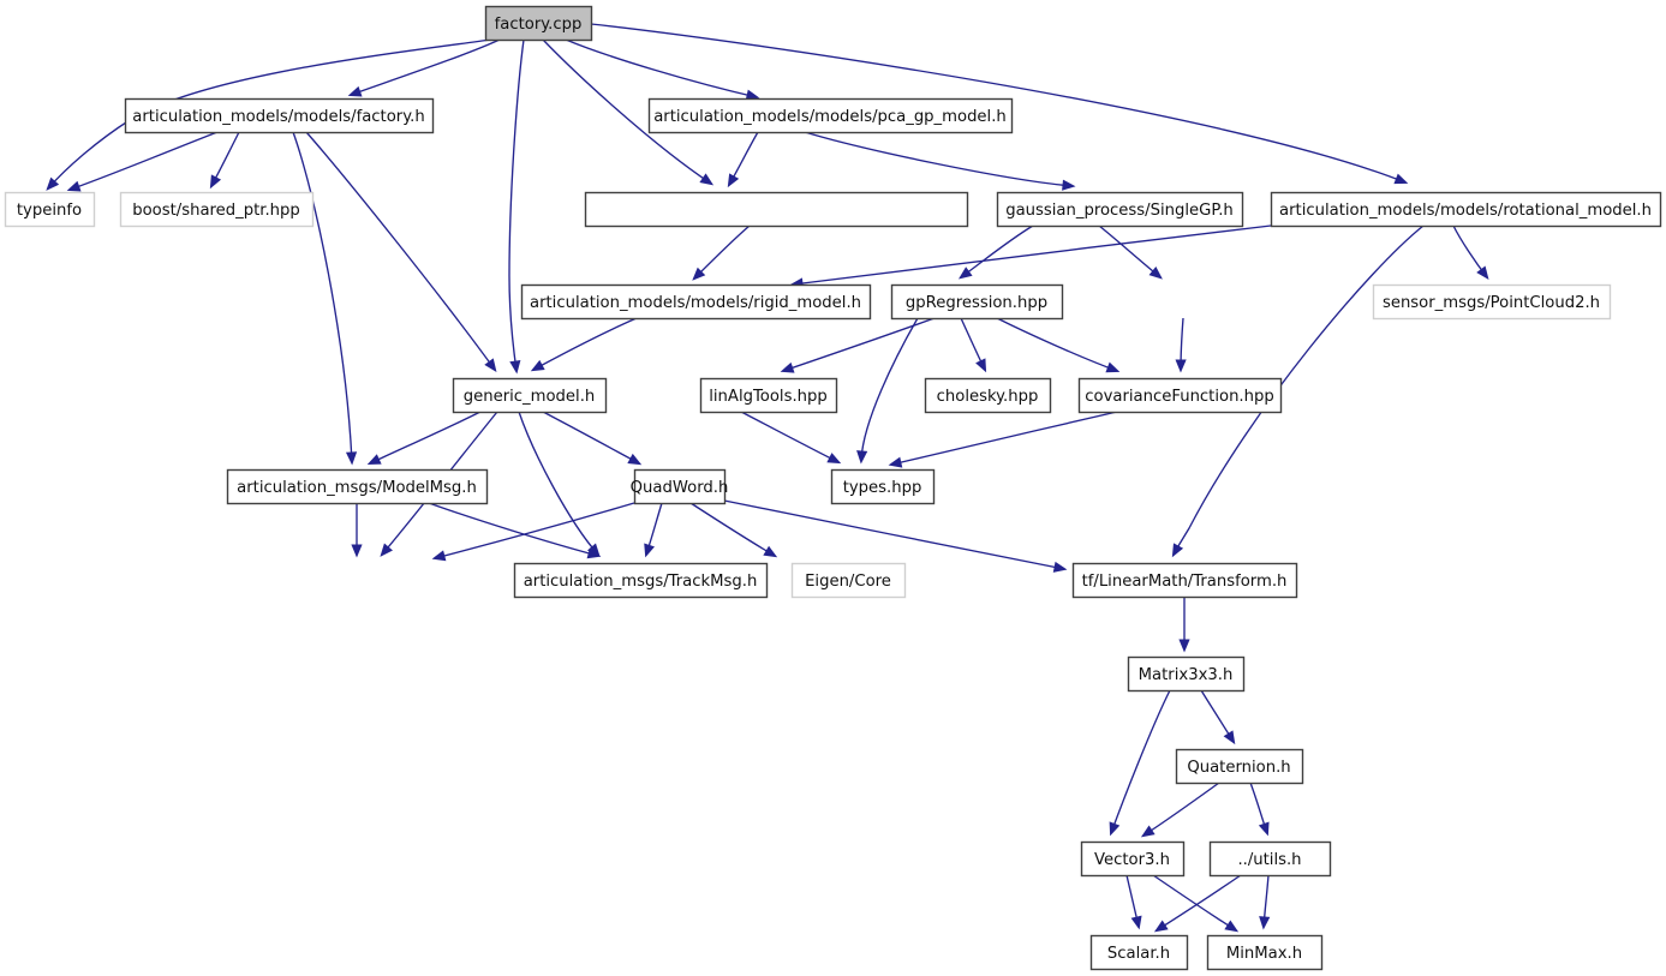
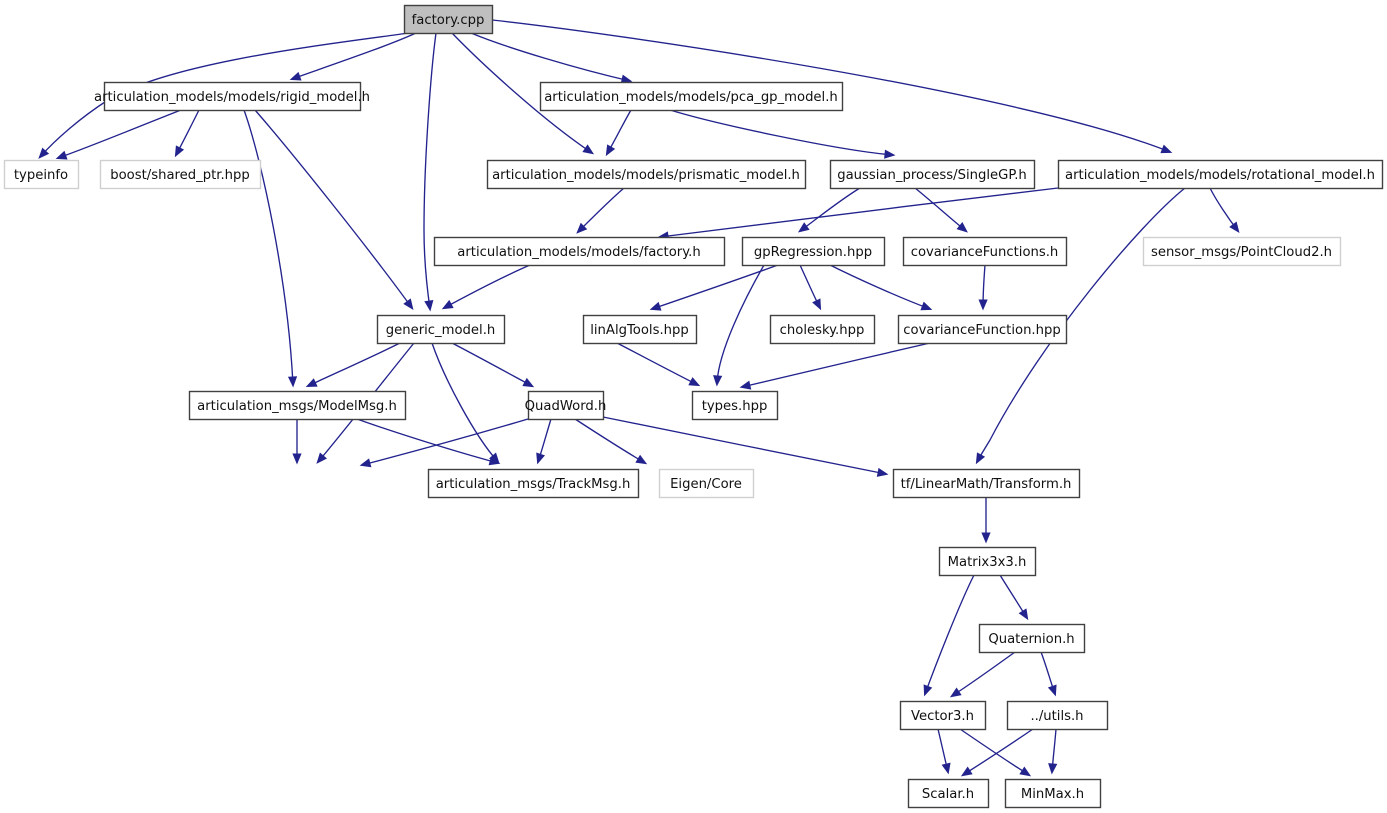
  factory.cpp
- articulation_models/models/factory.h
+ articulation_models/models/rigid_model.h
  articulation_models/models/pca_gp_model.h
  typeinfo
  boost/shared_ptr.hpp
+ articulation_models/models/prismatic_model.h
  gaussian_process/SingleGP.h
  articulation_models/models/rotational_model.h
- articulation_models/models/rigid_model.h
+ articulation_models/models/factory.h
  gpRegression.hpp
+ covarianceFunctions.h
  sensor_msgs/PointCloud2.h
  generic_model.h
  linAlgTools.hpp
  cholesky.hpp
  covarianceFunction.hpp
  articulation_msgs/ModelMsg.h
  QuadWord.h
  types.hpp
  articulation_msgs/TrackMsg.h
  Eigen/Core
  tf/LinearMath/Transform.h
  Matrix3x3.h
  Quaternion.h
  Vector3.h
  ../utils.h
  Scalar.h
  MinMax.h
